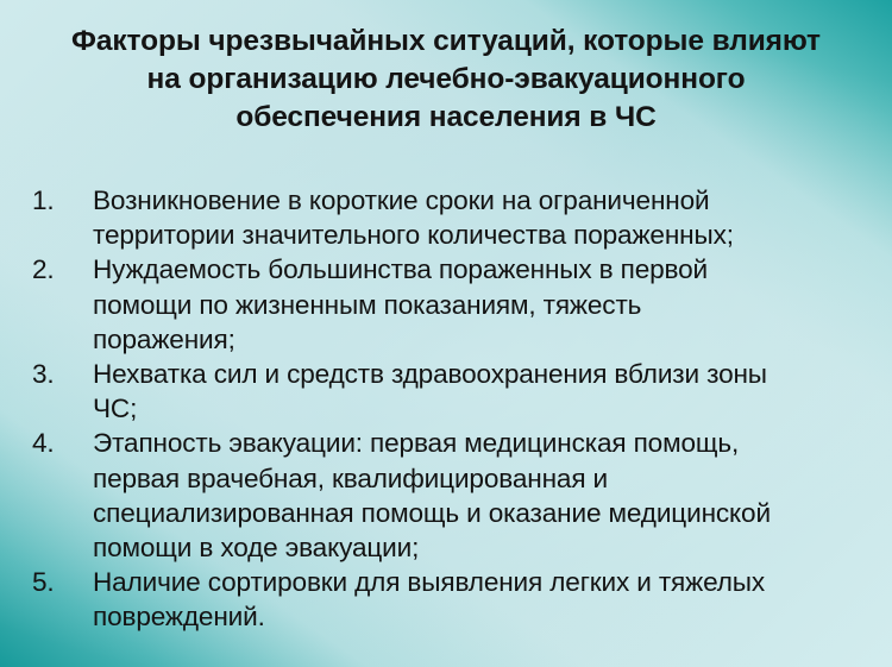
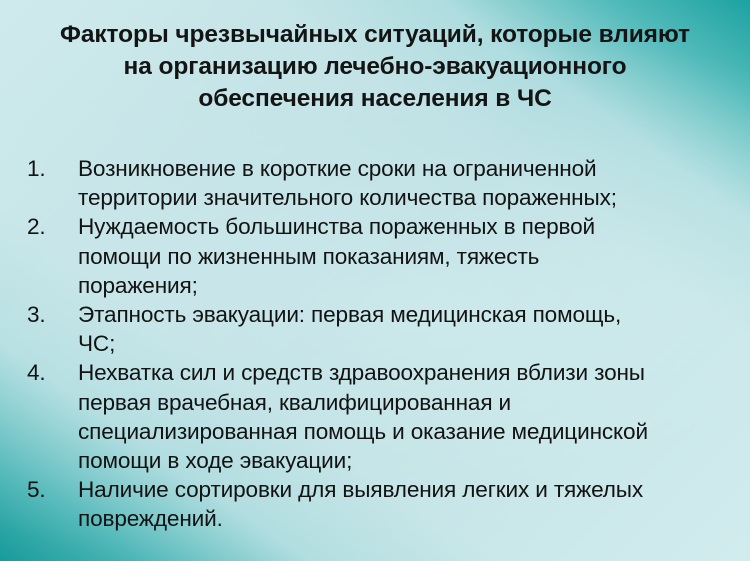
  Факторы чрезвычайных ситуаций, которые влияют
  на организацию лечебно-эвакуационного
  обеспечения населения в ЧС
  1.
  Возникновение в короткие сроки на ограниченной
  территории значительного количества пораженных;
  2.
  Нуждаемость большинства пораженных в первой
  помощи по жизненным показаниям, тяжесть
  поражения;
  3.
- Нехватка сил и средств здравоохранения вблизи зоны
+ Этапность эвакуации: первая медицинская помощь,
  ЧС;
  4.
- Этапность эвакуации: первая медицинская помощь,
+ Нехватка сил и средств здравоохранения вблизи зоны
  первая врачебная, квалифицированная и
  специализированная помощь и оказание медицинской
  помощи в ходе эвакуации;
  5.
  Наличие сортировки для выявления легких и тяжелых
  повреждений.
